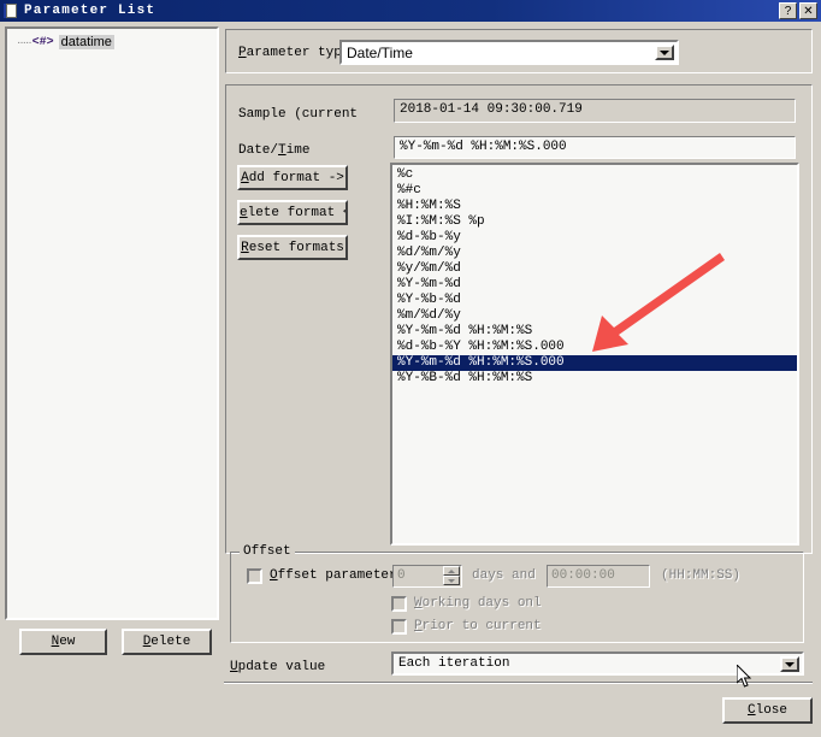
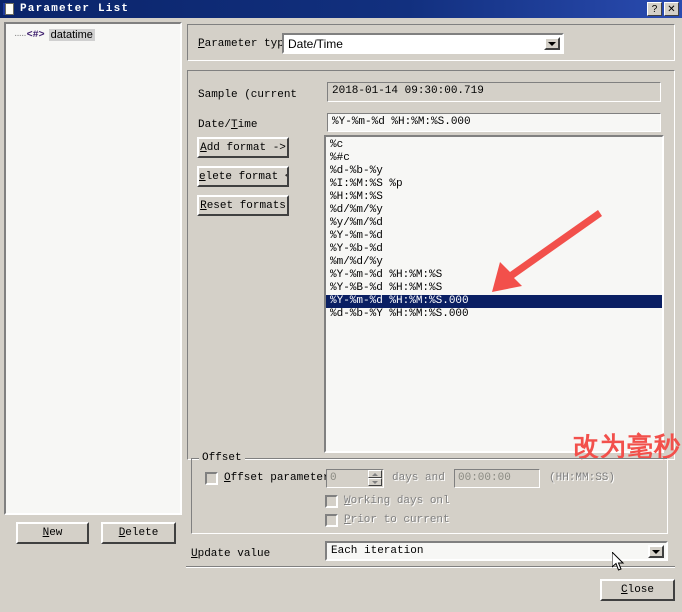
  Parameter List
  ?
  ✕
  ·····
  <#>
  datatime
  New
  Delete
  Parameter typ
  Date/Time
  Sample (current
  2018-01-14 09:30:00.719
  Date/Time
  %Y-%m-%d %H:%M:%S.000
  Add format ->
  elete format
  Reset formats
  %c
  %#c
- %H:%M:%S
+ %d-%b-%y
  %I:%M:%S %p
- %d-%b-%y
+ %H:%M:%S
  %d/%m/%y
  %y/%m/%d
  %Y-%m-%d
  %Y-%b-%d
  %m/%d/%y
  %Y-%m-%d %H:%M:%S
- %d-%b-%Y %H:%M:%S.000
+ %Y-%B-%d %H:%M:%S
  %Y-%m-%d %H:%M:%S.000
- %Y-%B-%d %H:%M:%S
+ %d-%b-%Y %H:%M:%S.000
+ 改为毫秒
  Offset
  Offset paramete
  0
  days and
  00:00:00
  (HH:MM:SS)
  Working days onl
  Prior to current
  Update value
  Each iteration
  Close
